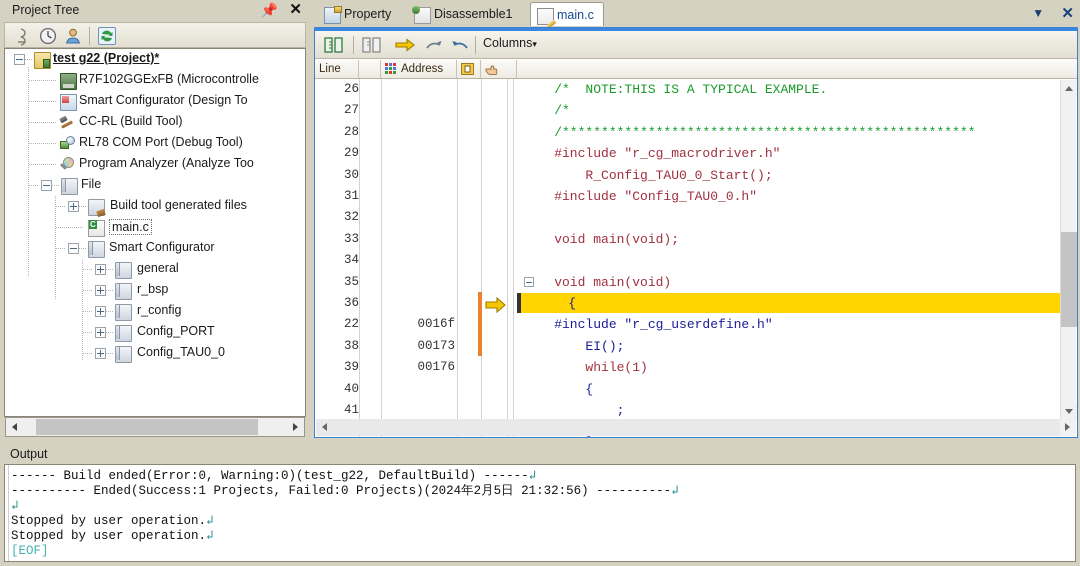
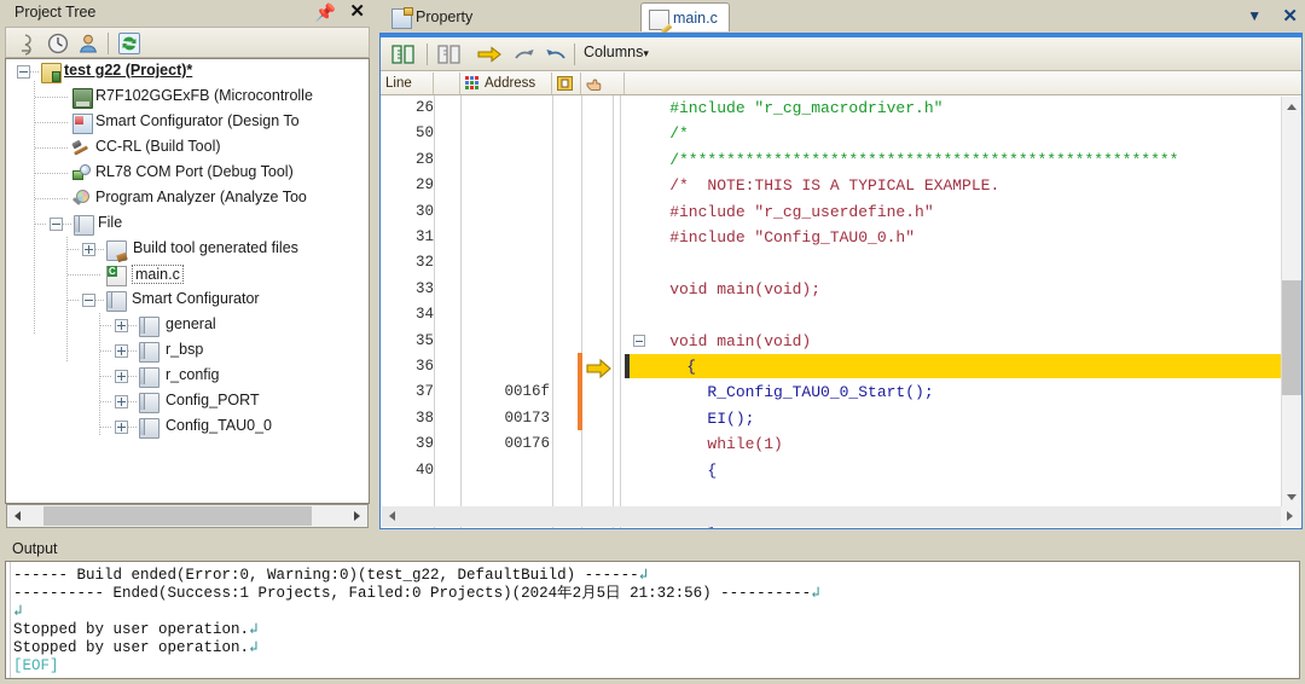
  Project Tree
  📌
  ✕
  test g22 (Project)*
  R7F102GGExFB (Microcontrolle
  Smart Configurator (Design To
  CC-RL (Build Tool)
  RL78 COM Port (Debug Tool)
  Program Analyzer (Analyze Too
  File
  Build tool generated files
  main.c
  Smart Configurator
  general
  r_bsp
  r_config
  Config_PORT
  Config_TAU0_0
  Property
- Disassemble1
  main.c
  ▼ ✕
  Columns▾
  Line
  Address
  26
- /* NOTE:THIS IS A TYPICAL EXAMPLE.
+ #include "r_cg_macrodriver.h"
- 27
+ 50
  /*
  28
  /*****************************************************
  29
- #include "r_cg_macrodriver.h"
+ /* NOTE:THIS IS A TYPICAL EXAMPLE.
  30
- R_Config_TAU0_0_Start();
+ #include "r_cg_userdefine.h"
  31
  #include "Config_TAU0_0.h"
  32
  33
  void main(void);
  34
  35
  void main(void)
  36
  {
- 22
+ 37
  0016f
- #include "r_cg_userdefine.h"
+ R_Config_TAU0_0_Start();
  38
  00173
  EI();
  39
  00176
  while(1)
  40
  {
- 41
- ;
  Output
  ------ Build ended(Error:0, Warning:0)(test_g22, DefaultBuild) ------↲
  ---------- Ended(Success:1 Projects, Failed:0 Projects)(2024年2月5日 21:32:56) ----------↲
  ↲
  Stopped by user operation.↲
  Stopped by user operation.↲
  [EOF]
